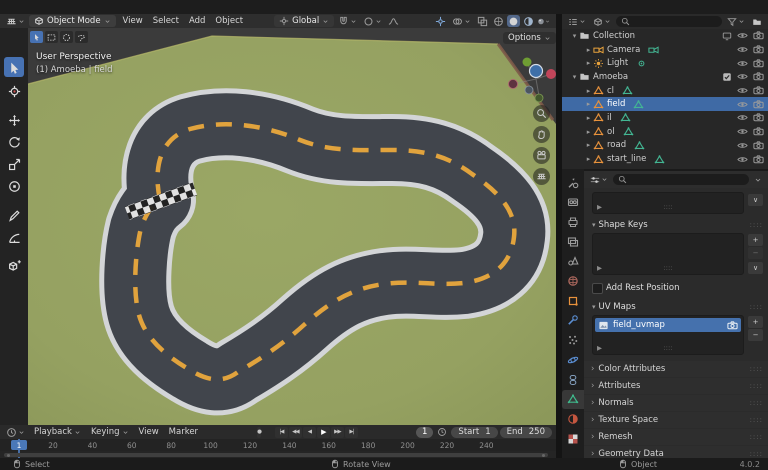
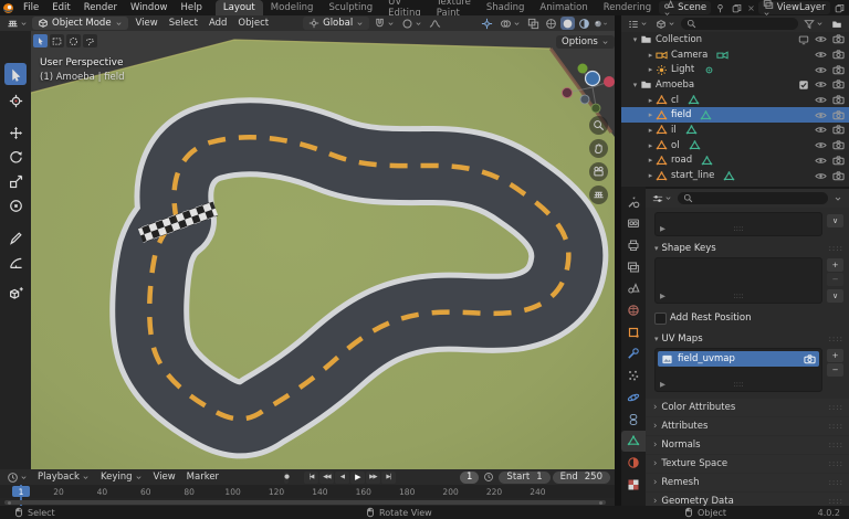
+ File
+ Edit
+ Render
+ Window
+ Help
+ Layout
+ Modeling
+ Sculpting
+ UV Editing
+ Texture Paint
+ Shading
+ Animation
+ Rendering
+ Scene
+ ×
+ ViewLayer
  Object Mode
  View
  Select
  Add
  Object
  Global
  User Perspective
  (1) Amoeba | field
  Options
  Collection
  ▸
  Camera
  ▸
  Light
  ▾
  Amoeba
  ▸
  cl
  ▸
  field
  ▸
  il
  ol
  ▸
  road
  ▸
  start_line
  ▶
  ::::
  ∨
  ▾
  Shape Keys
  ::::
  ▶
  ::::
  +
  −
  ∨
  Add Rest Position
  ▾
  UV Maps
  ::::
  field_uvmap
  ▶
  ::::
  +
  −
  ›
  Color Attributes
  ::::
  ›
  Attributes
  ::::
  ›
  Normals
  ::::
  ›
  Texture Space
  ::::
  ›
  Remesh
  ::::
  ›
  Geometry Data
  ::::
  Playback
  Keying
  View
  Marker
  ▶
  1
  Start
  1
  End
  250
  1
  20
  40
  60
  80
  100
  120
  140
  160
  180
  200
  220
  240
  Select
  Rotate View
  Object
  4.0.2
